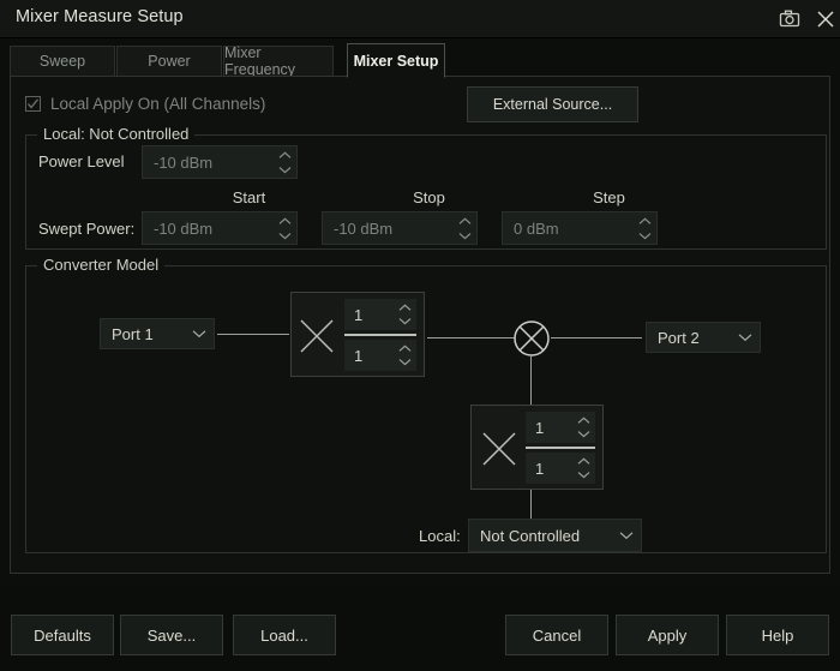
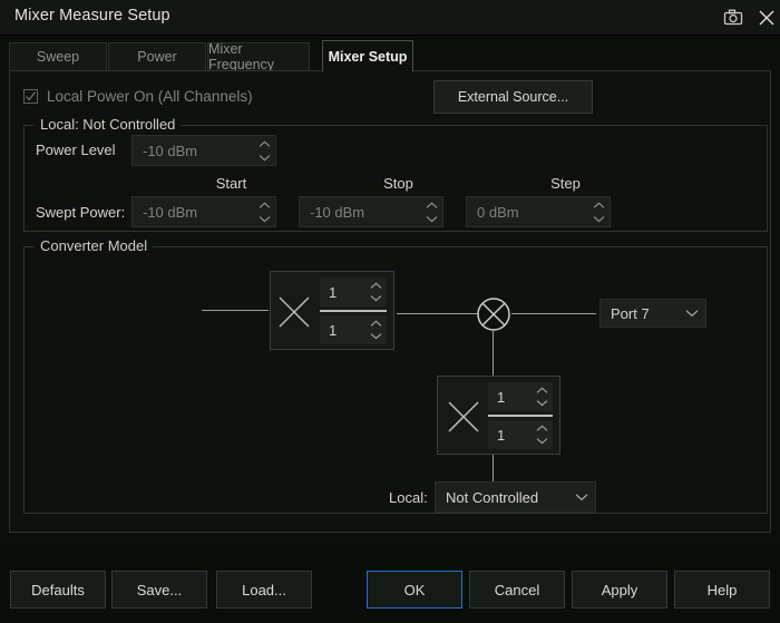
  Mixer Measure Setup
  Sweep
  Power
  Mixer Frequency
  Mixer Setup
- Local Apply On (All Channels)
+ Local Power On (All Channels)
  External Source...
  Local: Not Controlled
  Power Level
  -10 dBm
  Start
  Stop
  Step
  Swept Power:
  -10 dBm
  -10 dBm
  0 dBm
  Converter Model
- Port 1
  1
  1
- Port 2
+ Port 7
  1
  1
  Local:
  Not Controlled
  Defaults
  Save...
  Load...
+ OK
  Cancel
  Apply
  Help
